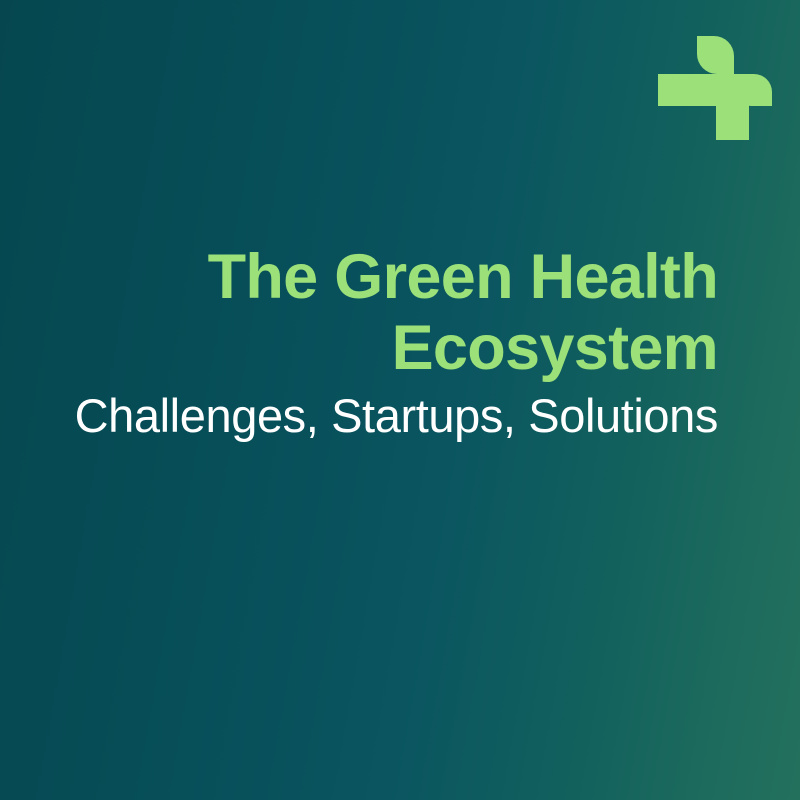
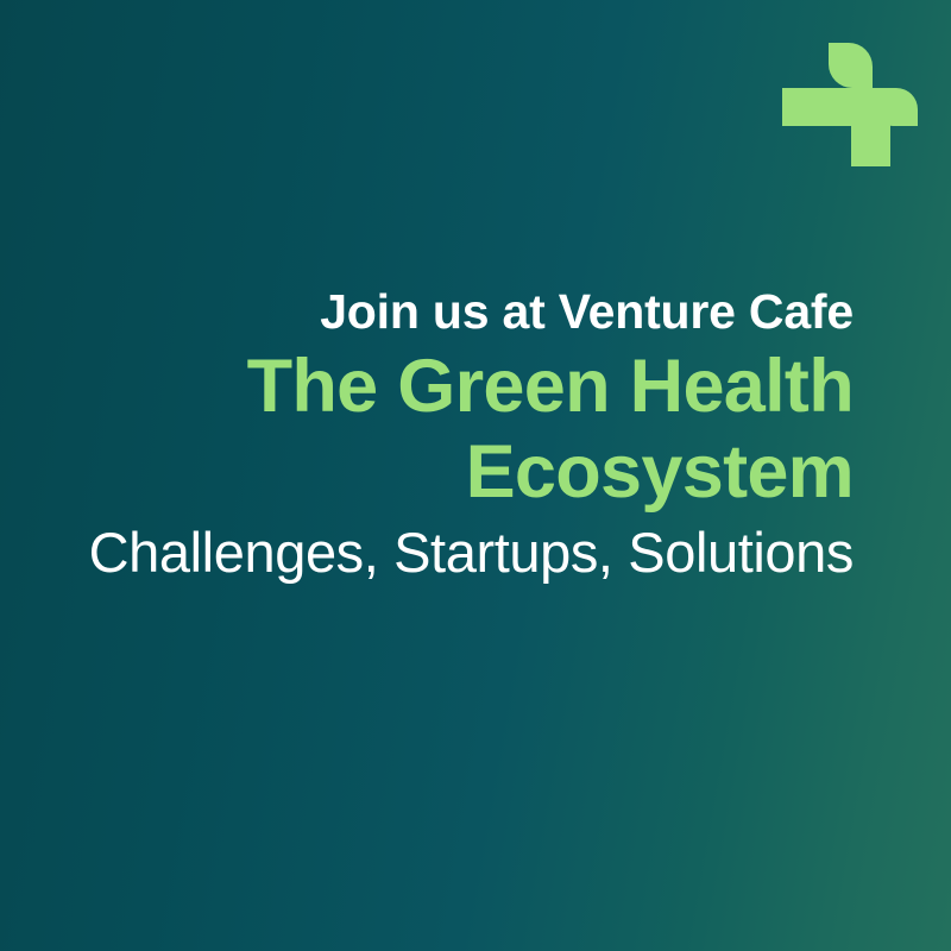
+ Join us at Venture Cafe
  The Green Health Ecosystem
  Challenges, Startups, Solutions
